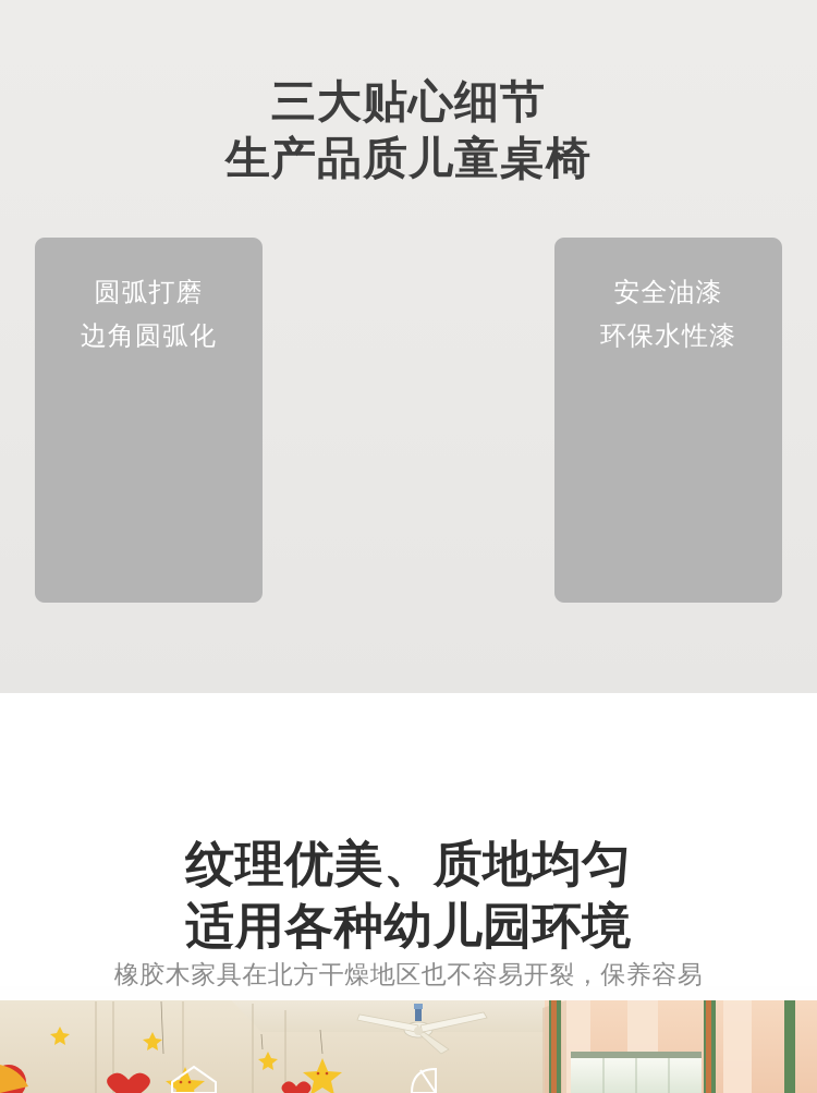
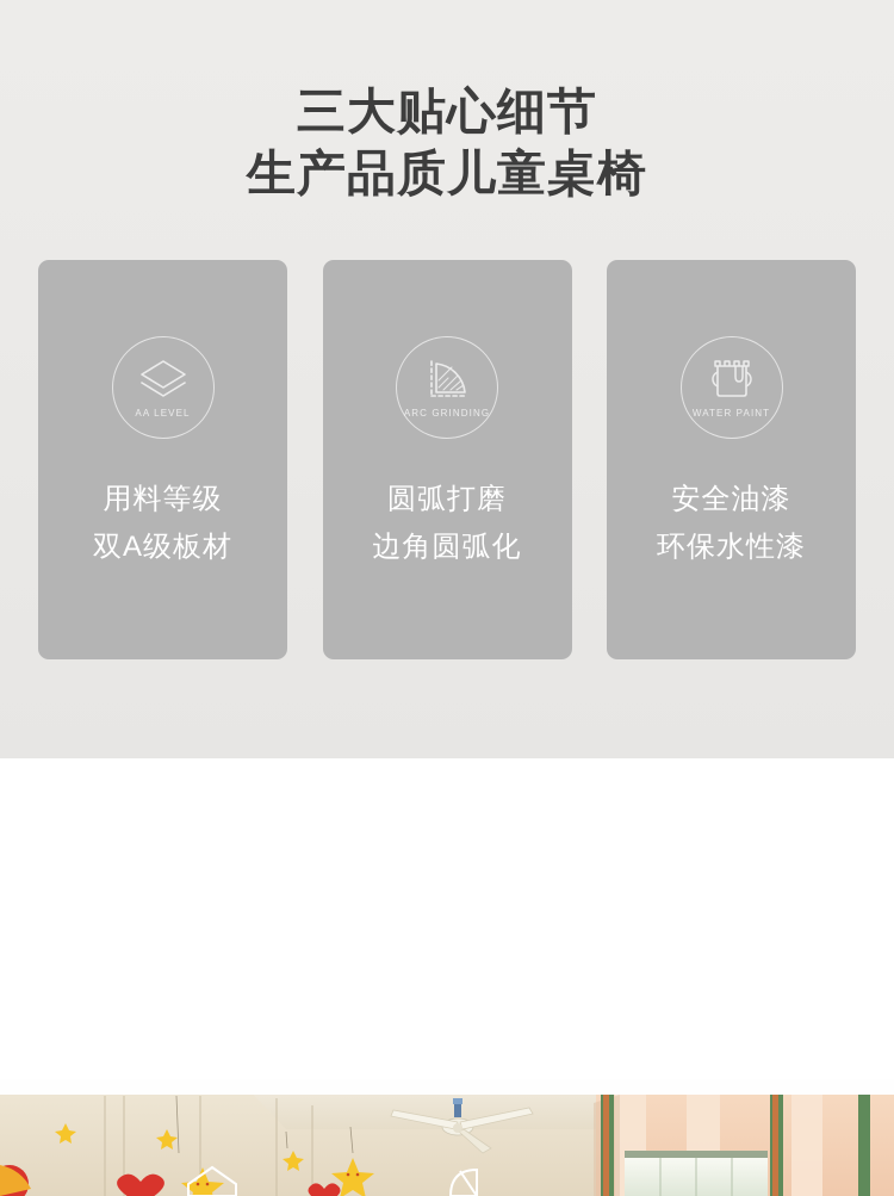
  三大贴心细节
  生产品质儿童桌椅
+ AA LEVEL
+ 用料等级
+ 双A级板材
+ ARC GRINDING
  圆弧打磨
  边角圆弧化
+ WATER PAINT
  安全油漆
  环保水性漆
- 纹理优美、质地均匀
- 适用各种幼儿园环境
- 橡胶木家具在北方干燥地区也不容易开裂，保养容易
